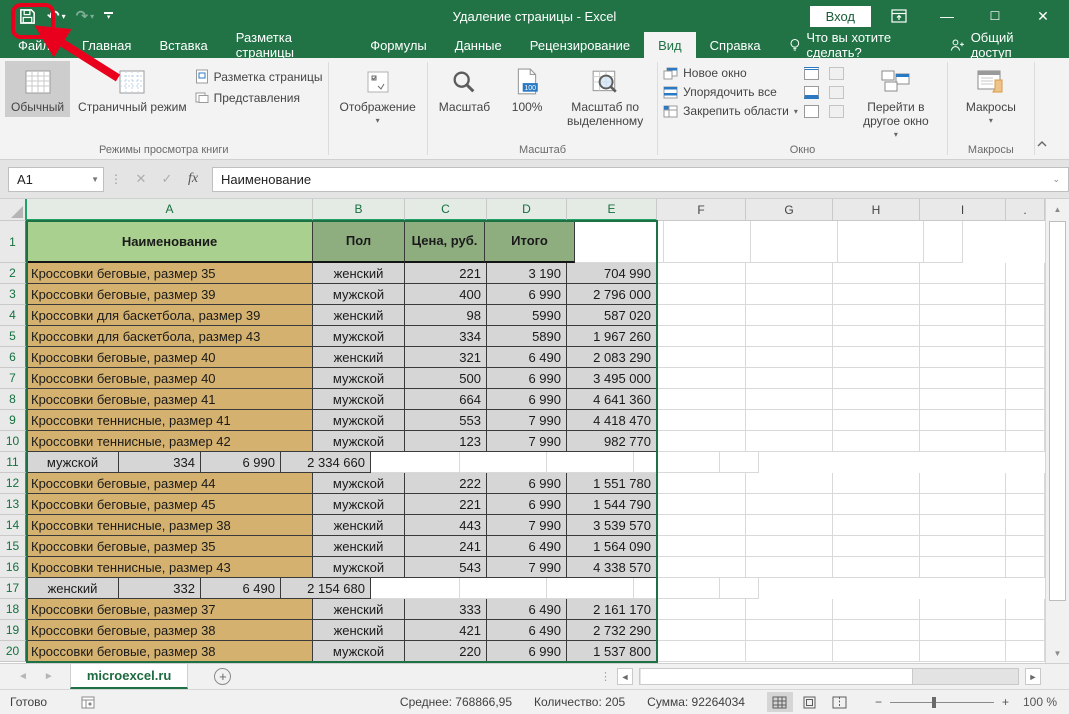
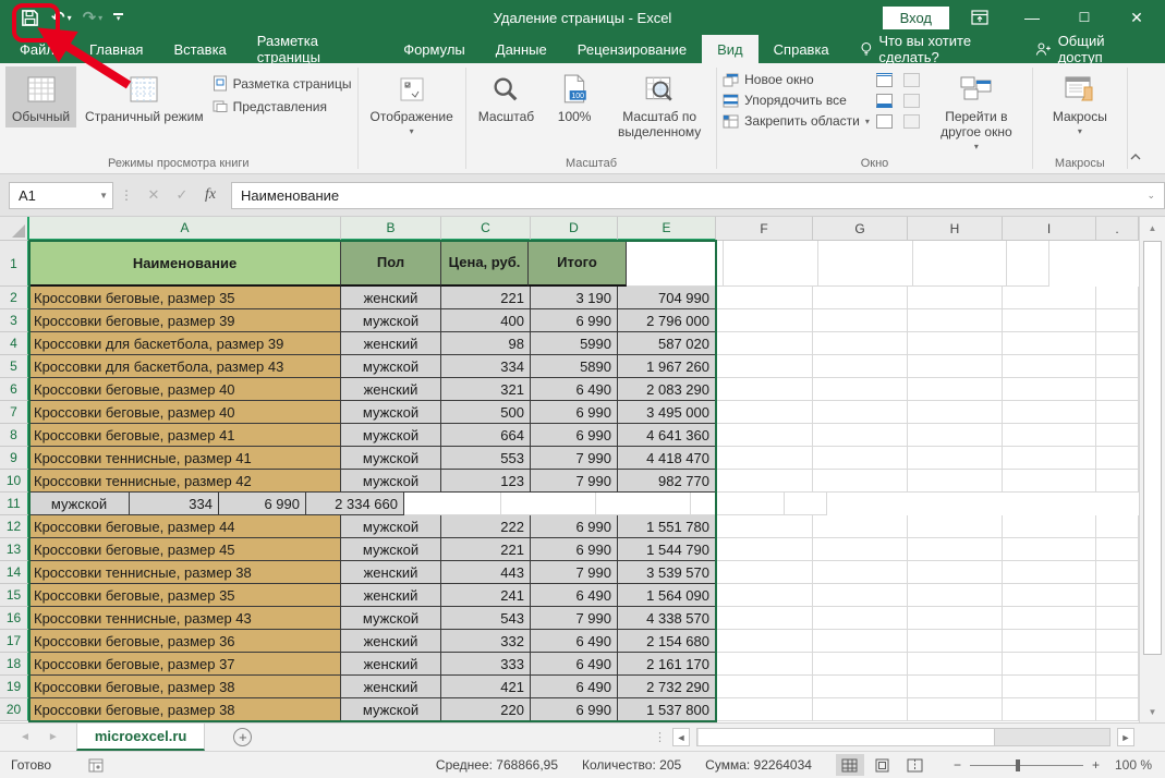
  ↶
  ▾
  ↷
  ▾
  Удаление страницы - Excel
  Вход
  —
  ☐
  ✕
  Файл
  Главная
  Вставка
  Разметка страницы
  Формулы
  Данные
  Рецензирование
  Вид
  Справка
  Что вы хотите сделать?
  Общий доступ
  Обычный
  Страничный режим
  Разметка страницы
  Представления
  Режимы просмотра книги
  Отображение
  ▾
  Масштаб
  100%
  Масштаб по выделенному
  Масштаб
  Новое окно
  Упорядочить все
  Закрепить области
  ▾
  Перейти в другое окно
  ▾
  Окно
  Макросы
  ▾
  Макросы
  A1
  ▼
  ⋮
  ✕
  ✓
  fx
  Наименование
  ⌄
  A
  B
  C
  D
  E
  F
  G
  H
  I
  .
  1
  Наименование
  Пол
  Цена, руб.
  Итого
  2
  Кроссовки беговые, размер 35
  женский
  221
  3 190
  704 990
  3
  Кроссовки беговые, размер 39
  мужской
  400
  6 990
  2 796 000
  4
  Кроссовки для баскетбола, размер 39
  женский
  98
  5990
  587 020
  5
  Кроссовки для баскетбола, размер 43
  мужской
  334
  5890
  1 967 260
  6
  Кроссовки беговые, размер 40
  женский
  321
  6 490
  2 083 290
  7
  Кроссовки беговые, размер 40
  мужской
  500
  6 990
  3 495 000
  8
  Кроссовки беговые, размер 41
  мужской
  664
  6 990
  4 641 360
  9
  Кроссовки теннисные, размер 41
  мужской
  553
  7 990
  4 418 470
  10
  Кроссовки теннисные, размер 42
  мужской
  123
  7 990
  982 770
  11
  мужской
  334
  6 990
  2 334 660
  12
  Кроссовки беговые, размер 44
  мужской
  222
  6 990
  1 551 780
  13
  Кроссовки беговые, размер 45
  мужской
  221
  6 990
  1 544 790
  14
  Кроссовки теннисные, размер 38
  женский
  443
  7 990
  3 539 570
  15
  Кроссовки беговые, размер 35
  женский
  241
  6 490
  1 564 090
  16
  Кроссовки теннисные, размер 43
  мужской
  543
  7 990
  4 338 570
  17
+ Кроссовки беговые, размер 36
  женский
  332
  6 490
  2 154 680
  18
  Кроссовки беговые, размер 37
  женский
  333
  6 490
  2 161 170
  19
  Кроссовки беговые, размер 38
  женский
  421
  6 490
  2 732 290
  20
  Кроссовки беговые, размер 38
  мужской
  220
  6 990
  1 537 800
  ▲
  ▼
  ◄
  ►
  microexcel.ru
  +
  ⋮
  ◄
  ►
  Готово
  Среднее: 768866,95
  Количество: 205
  Сумма: 92264034
  −
  +
  100 %
